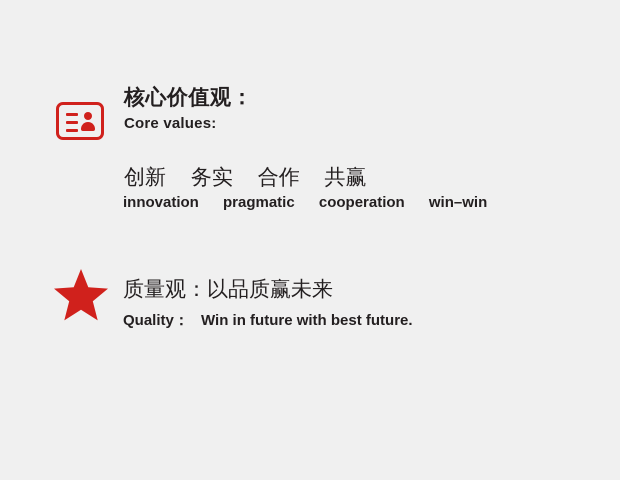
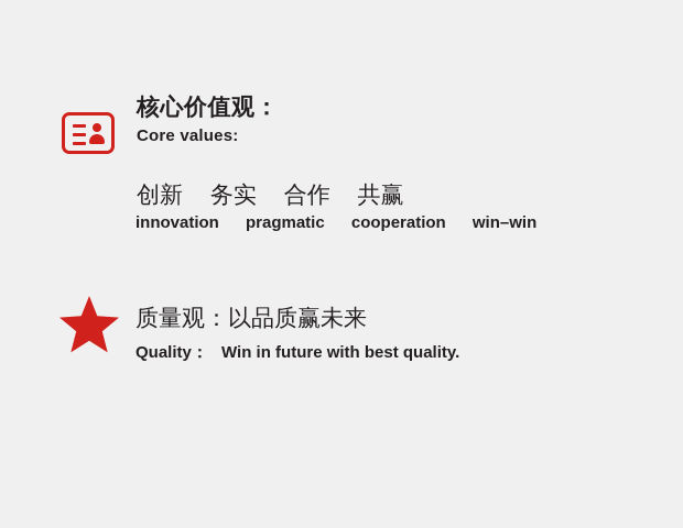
  核心价值观：
  Core values:
  创新 务实 合作 共赢
  innovation pragmatic cooperation win–win
  质量观：以品质赢未来
- Quality： Win in future with best future.
+ Quality： Win in future with best quality.
